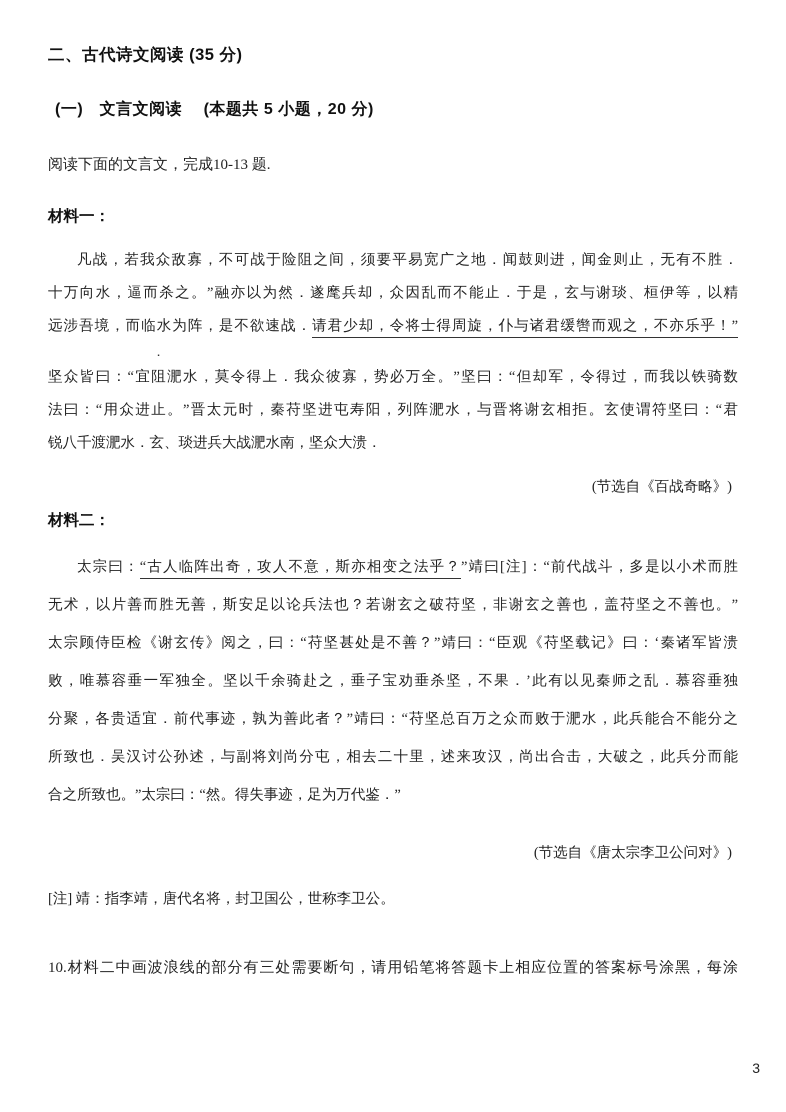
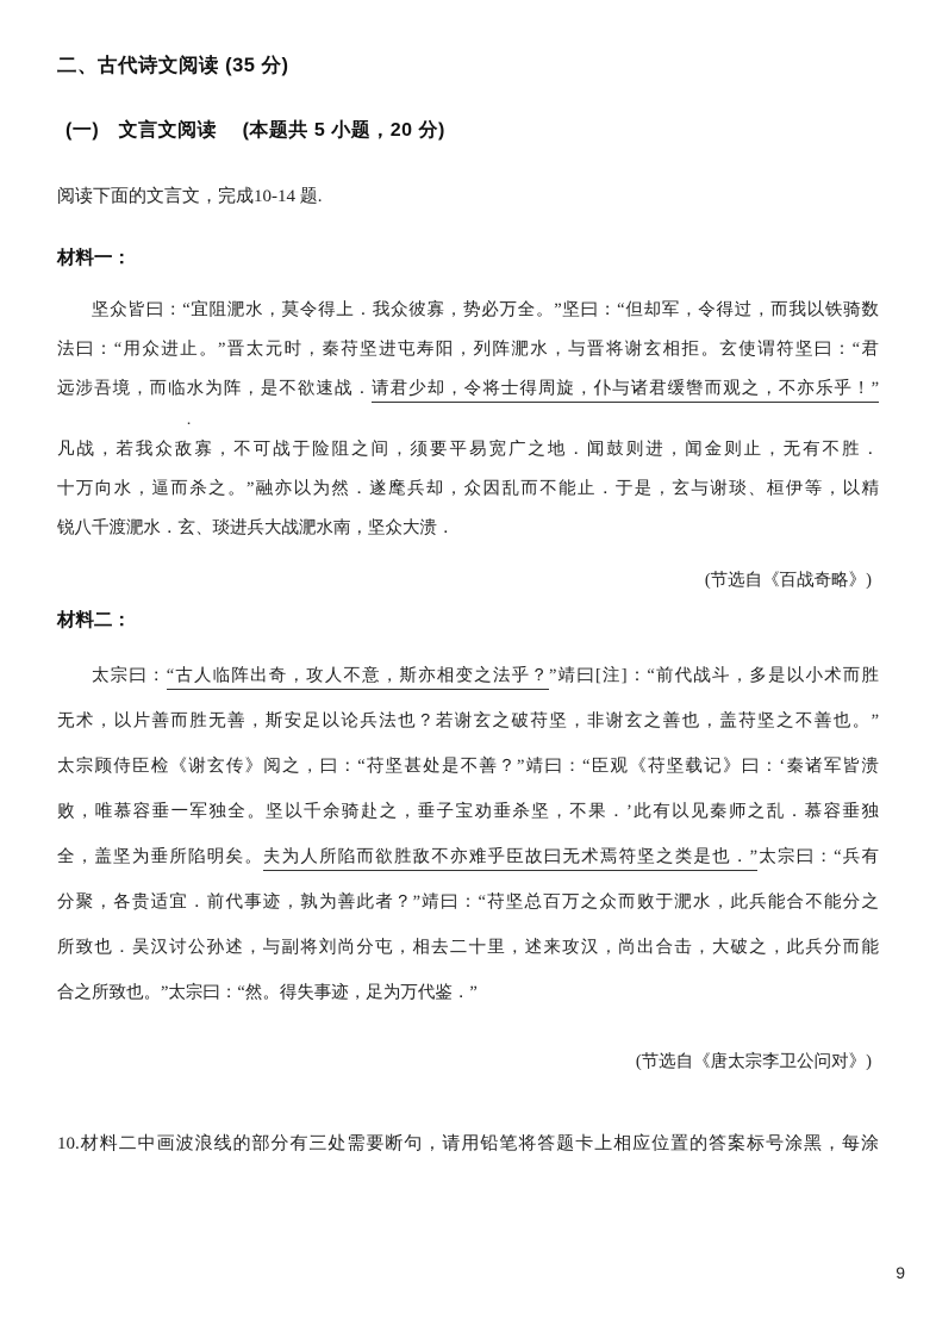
  二、古代诗文阅读 (35 分)
  (一) 文言文阅读 (本题共 5 小题，20 分)
- 阅读下面的文言文，完成10-13 题.
+ 阅读下面的文言文，完成10-14 题.
  材料一：
- 凡战，若我众敌寡，不可战于险阻之间，须要平易宽广之地．闻鼓则进，闻金则止，无有不胜．
+ 坚众皆曰：“宜阻淝水，莫令得上．我众彼寡，势必万全。”坚曰：“但却军，令得过，而我以铁骑数
- 十万向水，逼而杀之。”融亦以为然．遂麾兵却，众因乱而不能止．于是，玄与谢琰、桓伊等，以精
+ 法曰：“用众进止。”晋太元时，秦苻坚进屯寿阳，列阵淝水，与晋将谢玄相拒。玄使谓符坚曰：“君
  远涉吾境，而临水为阵，是不欲速战．请君少却，令将士得周旋，仆与诸君缓辔而观之，不亦乐乎！”
  ．
- 坚众皆曰：“宜阻淝水，莫令得上．我众彼寡，势必万全。”坚曰：“但却军，令得过，而我以铁骑数
+ 凡战，若我众敌寡，不可战于险阻之间，须要平易宽广之地．闻鼓则进，闻金则止，无有不胜．
- 法曰：“用众进止。”晋太元时，秦苻坚进屯寿阳，列阵淝水，与晋将谢玄相拒。玄使谓符坚曰：“君
+ 十万向水，逼而杀之。”融亦以为然．遂麾兵却，众因乱而不能止．于是，玄与谢琰、桓伊等，以精
  锐八千渡淝水．玄、琰进兵大战淝水南，坚众大溃．
  (节选自《百战奇略》)
  材料二：
  太宗曰：“古人临阵出奇，攻人不意，斯亦相变之法乎？”靖曰[注]：“前代战斗，多是以小术而胜
  无术，以片善而胜无善，斯安足以论兵法也？若谢玄之破苻坚，非谢玄之善也，盖苻坚之不善也。”
  太宗顾侍臣检《谢玄传》阅之，曰：“苻坚甚处是不善？”靖曰：“臣观《苻坚载记》曰：‘秦诸军皆溃
  败，唯慕容垂一军独全。坚以千余骑赴之，垂子宝劝垂杀坚，不果．’此有以见秦师之乱．慕容垂独
+ 全，盖坚为垂所陷明矣。夫为人所陷而欲胜敌不亦难乎臣故曰无术焉符坚之类是也．”太宗曰：“兵有
  分聚，各贵适宜．前代事迹，孰为善此者？”靖曰：“苻坚总百万之众而败于淝水，此兵能合不能分之
  所致也．吴汉讨公孙述，与副将刘尚分屯，相去二十里，述来攻汉，尚出合击，大破之，此兵分而能
  合之所致也。”太宗曰：“然。得失事迹，足为万代鉴．”
  (节选自《唐太宗李卫公问对》)
- [注] 靖：指李靖，唐代名将，封卫国公，世称李卫公。
  10.材料二中画波浪线的部分有三处需要断句，请用铅笔将答题卡上相应位置的答案标号涂黑，每涂
- 3
+ 9
